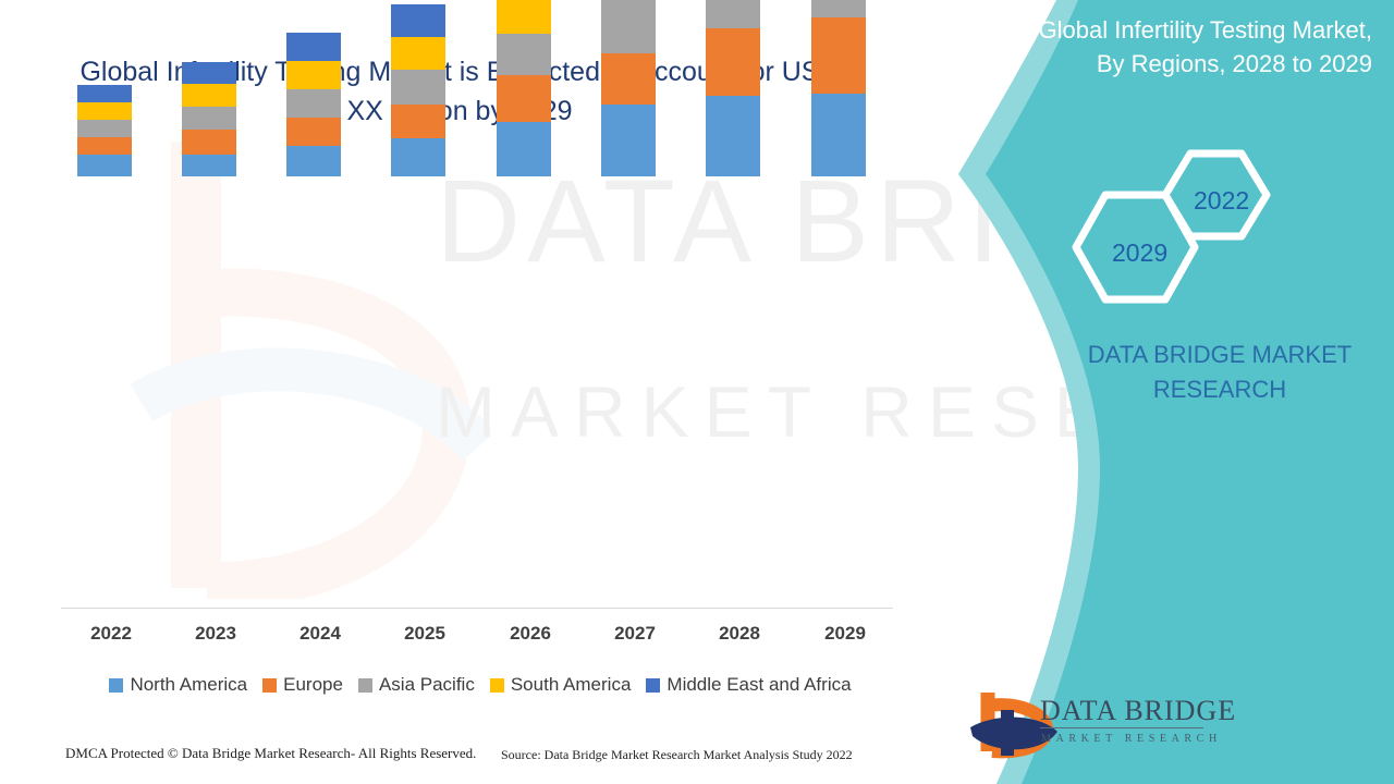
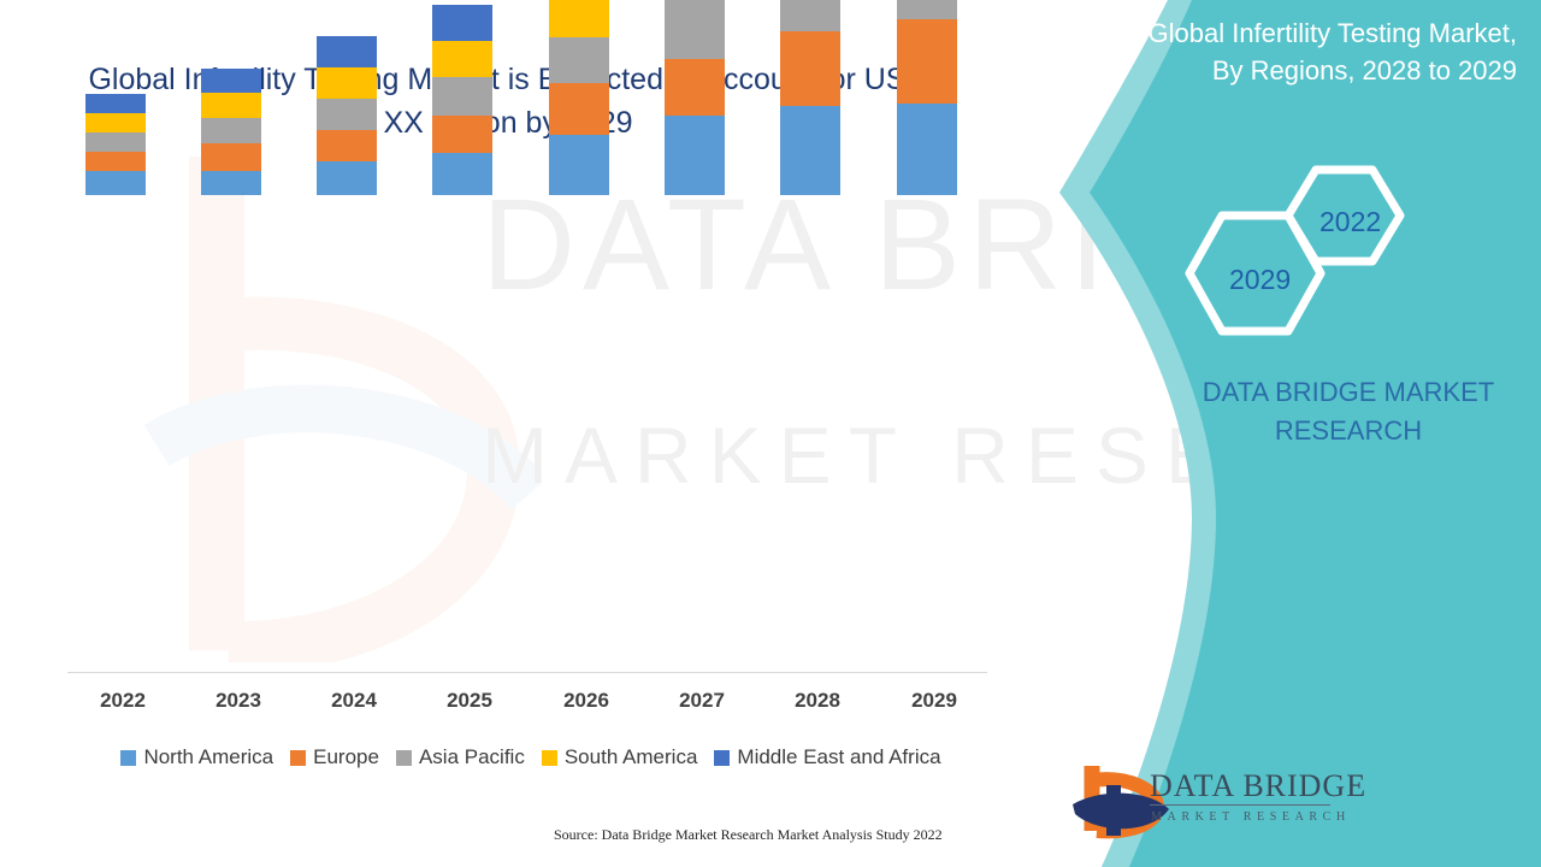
  DATA BRI
  2022
  2023
  2024
  2025
  2026
  2027
  2028
  2029
  North America
  Europe
  Asia Pacific
  South America
  Middle East and Africa
- DMCA Protected © Data Bridge Market Research- All Rights Reserved.
  Source: Data Bridge Market Research Market Analysis Study 2022
  Global Infertility Testing Market, By Regions, 2028 to 2029
  2022
  2029
  DATA BRIDGE MARKET RESEARCH
  DATA BRIDGE
  MARKET RESEARCH
